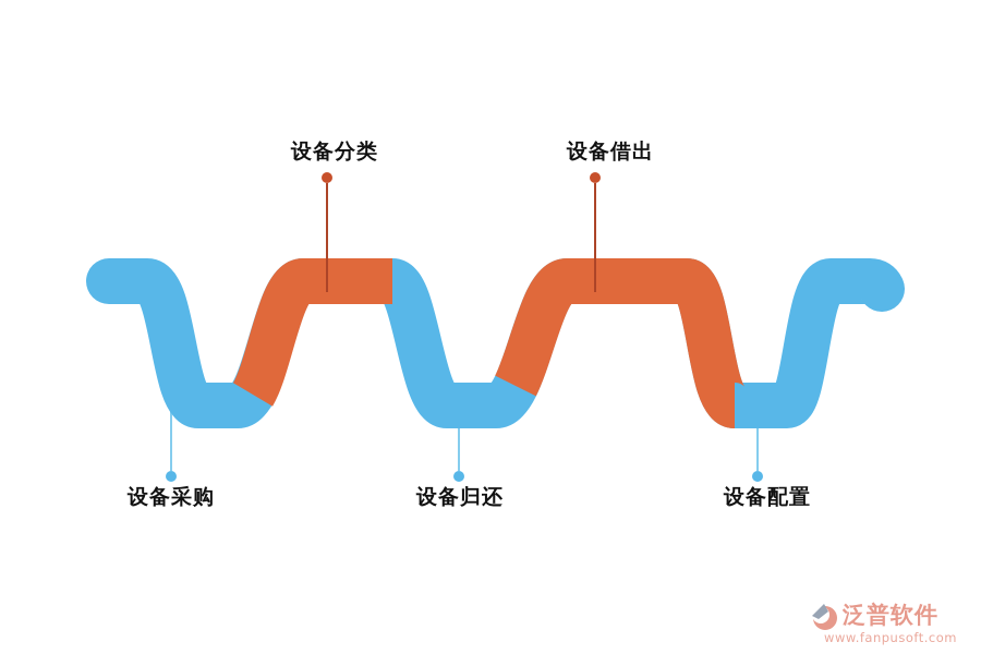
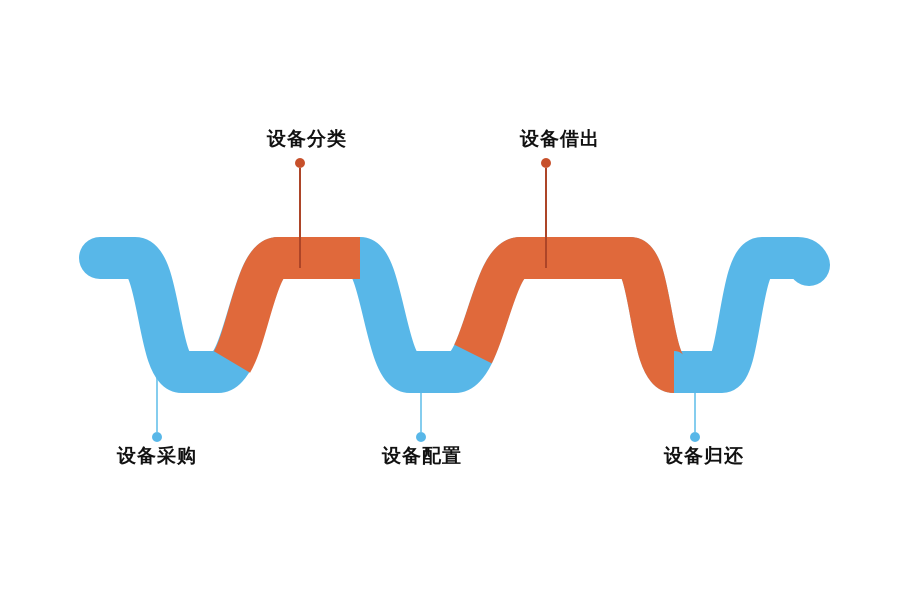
  设备采购
  设备分类
- 设备归还
+ 设备配置
  设备借出
- 设备配置
+ 设备归还
- 泛普软件
- www.fanpusoft.com
